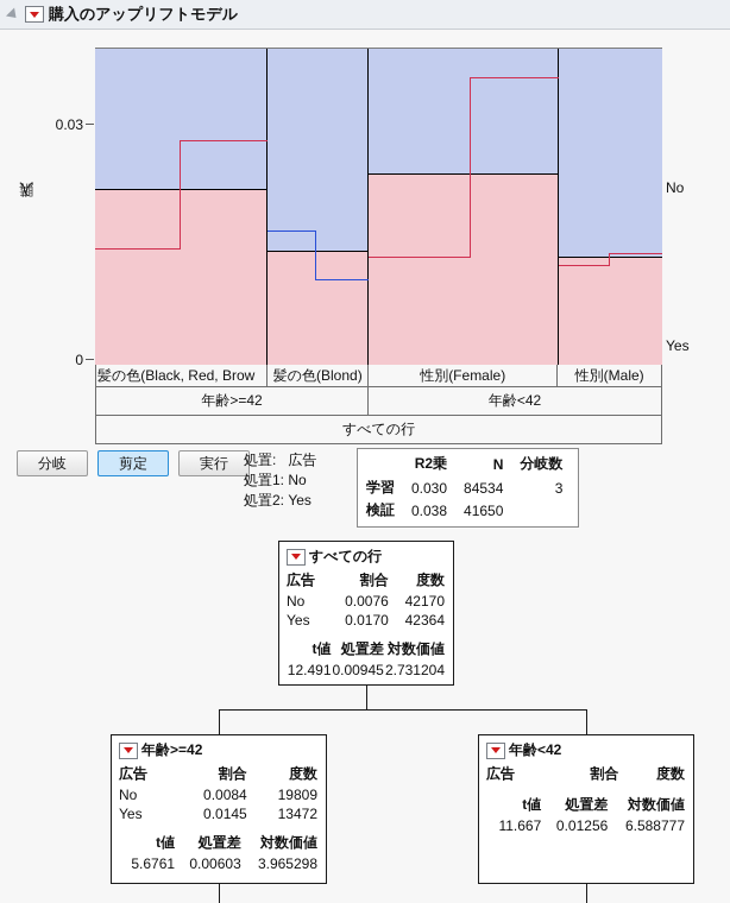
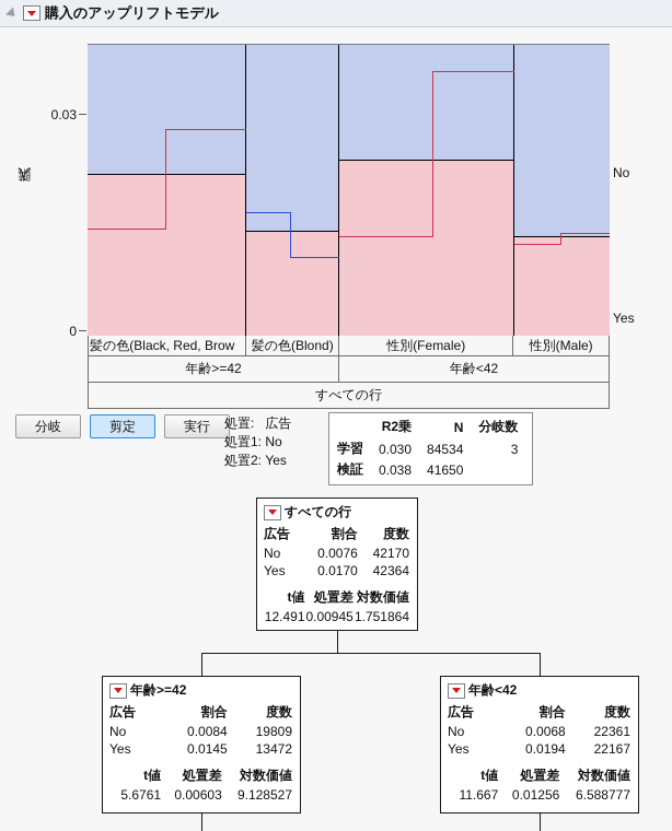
  購入のアップリフトモデル
  0.03
  0
  No
  Yes
  髪の色(Black, Red, Brow
  髪の色(Blond)
  性別(Female)
  性別(Male)
  年齢>=42
  年齢<42
  すべての行
  分岐
  剪定
  実行
  処置: 広告
  処置1: No
  処置2: Yes
  	R2乗	N	分岐数
  学習	0.030	84534	3
  検証	0.038	41650
  すべての行
  広告	割合	度数
  No	0.0076	42170
  Yes	0.0170	42364
  t値	処置差	対数価値
- 12.491	0.00945	2.731204
+ 12.491	0.00945	1.751864
  年齢>=42
  広告	割合	度数
  No	0.0084	19809
  Yes	0.0145	13472
  t値	処置差	対数価値
- 5.6761	0.00603	3.965298
+ 5.6761	0.00603	9.128527
  年齢<42
  広告	割合	度数
+ No	0.0068	22361
+ Yes	0.0194	22167
  t値	処置差	対数価値
  11.667	0.01256	6.588777
